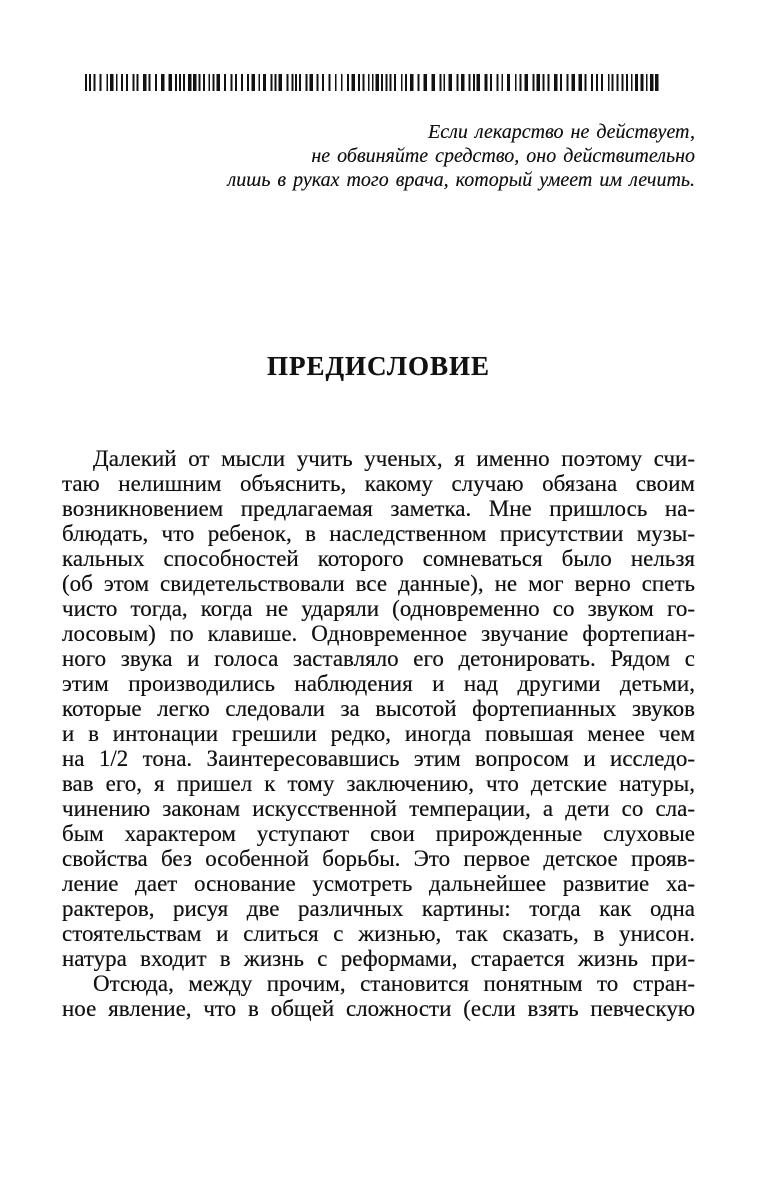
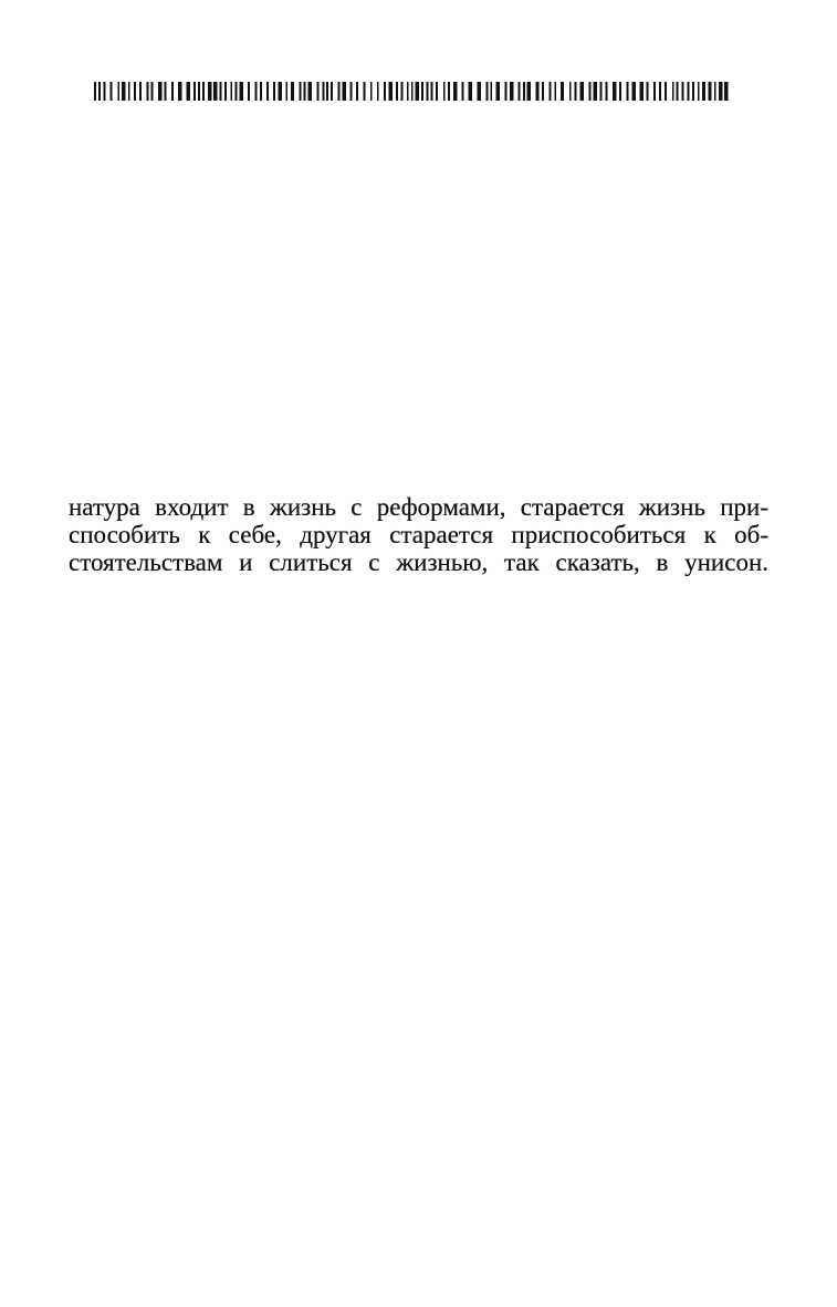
- Если лекарство не действует,
- не обвиняйте средство, оно действительно
- лишь в руках того врача, который умеет им лечить.
- ПРЕДИСЛОВИЕ
- Далекий от мысли учить ученых, я именно поэтому счи-
- таю нелишним объяснить, какому случаю обязана своим
- возникновением предлагаемая заметка. Мне пришлось на-
- блюдать, что ребенок, в наследственном присутствии музы-
- кальных способностей которого сомневаться было нельзя
- (об этом свидетельствовали все данные), не мог верно спеть
- чисто тогда, когда не ударяли (одновременно со звуком го-
- лосовым) по клавише. Одновременное звучание фортепиан-
- ного звука и голоса заставляло его детонировать. Рядом с
- этим производились наблюдения и над другими детьми,
- которые легко следовали за высотой фортепианных звуков
- и в интонации грешили редко, иногда повышая менее чем
- на 1/2 тона. Заинтересовавшись этим вопросом и исследо-
- вав его, я пришел к тому заключению, что детские натуры,
- чинению законам искусственной темперации, а дети со сла-
- бым характером уступают свои прирожденные слуховые
- свойства без особенной борьбы. Это первое детское прояв-
- ление дает основание усмотреть дальнейшее развитие ха-
- рактеров, рисуя две различных картины: тогда как одна
- стоятельствам и слиться с жизнью, так сказать, в унисон.
+ натура входит в жизнь с реформами, старается жизнь при-
+ способить к себе, другая старается приспособиться к об-
- натура входит в жизнь с реформами, старается жизнь при-
+ стоятельствам и слиться с жизнью, так сказать, в унисон.
- Отсюда, между прочим, становится понятным то стран-
- ное явление, что в общей сложности (если взять певческую
